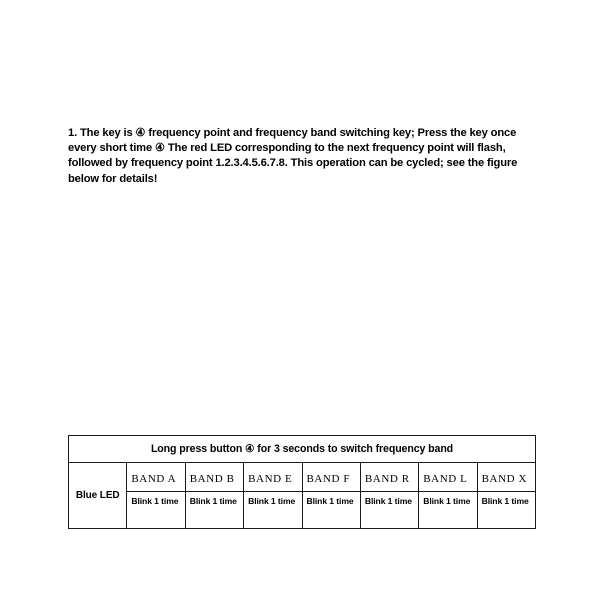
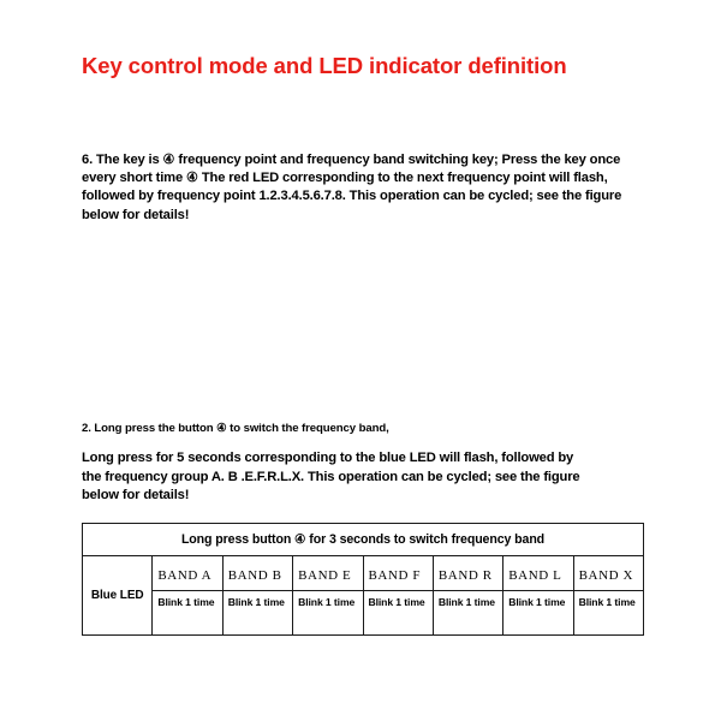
+ Key control mode and LED indicator definition
- 1. The key is ④ frequency point and frequency band switching key; Press the key once every short time ④ The red LED corresponding to the next frequency point will flash, followed by frequency point 1.2.3.4.5.6.7.8. This operation can be cycled; see the figure below for details!
+ 6. The key is ④ frequency point and frequency band switching key; Press the key once every short time ④ The red LED corresponding to the next frequency point will flash, followed by frequency point 1.2.3.4.5.6.7.8. This operation can be cycled; see the figure below for details!
+ 2. Long press the button ④ to switch the frequency band,
+ Long press for 5 seconds corresponding to the blue LED will flash, followed by the frequency group A. B .E.F.R.L.X. This operation can be cycled; see the figure below for details!
  Long press button ④ for 3 seconds to switch frequency band
  Blue LED	BAND A	BAND B	BAND E	BAND F	BAND R	BAND L	BAND X
  Blink 1 time	Blink 1 time	Blink 1 time	Blink 1 time	Blink 1 time	Blink 1 time	Blink 1 time
